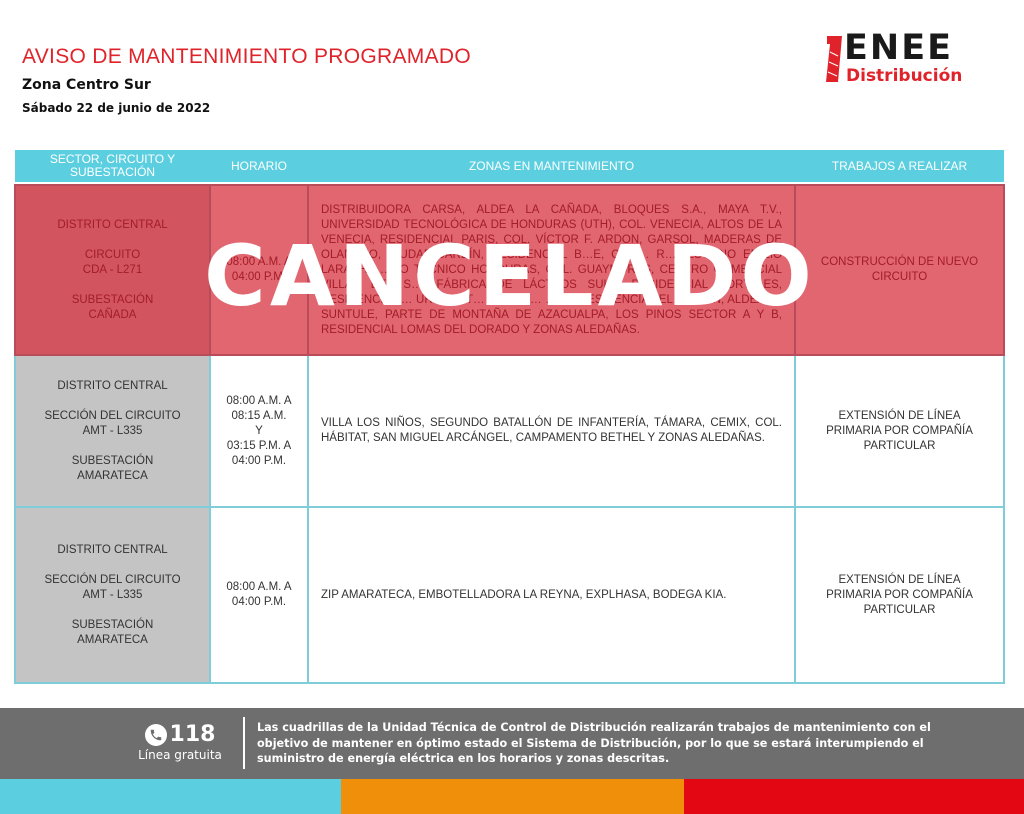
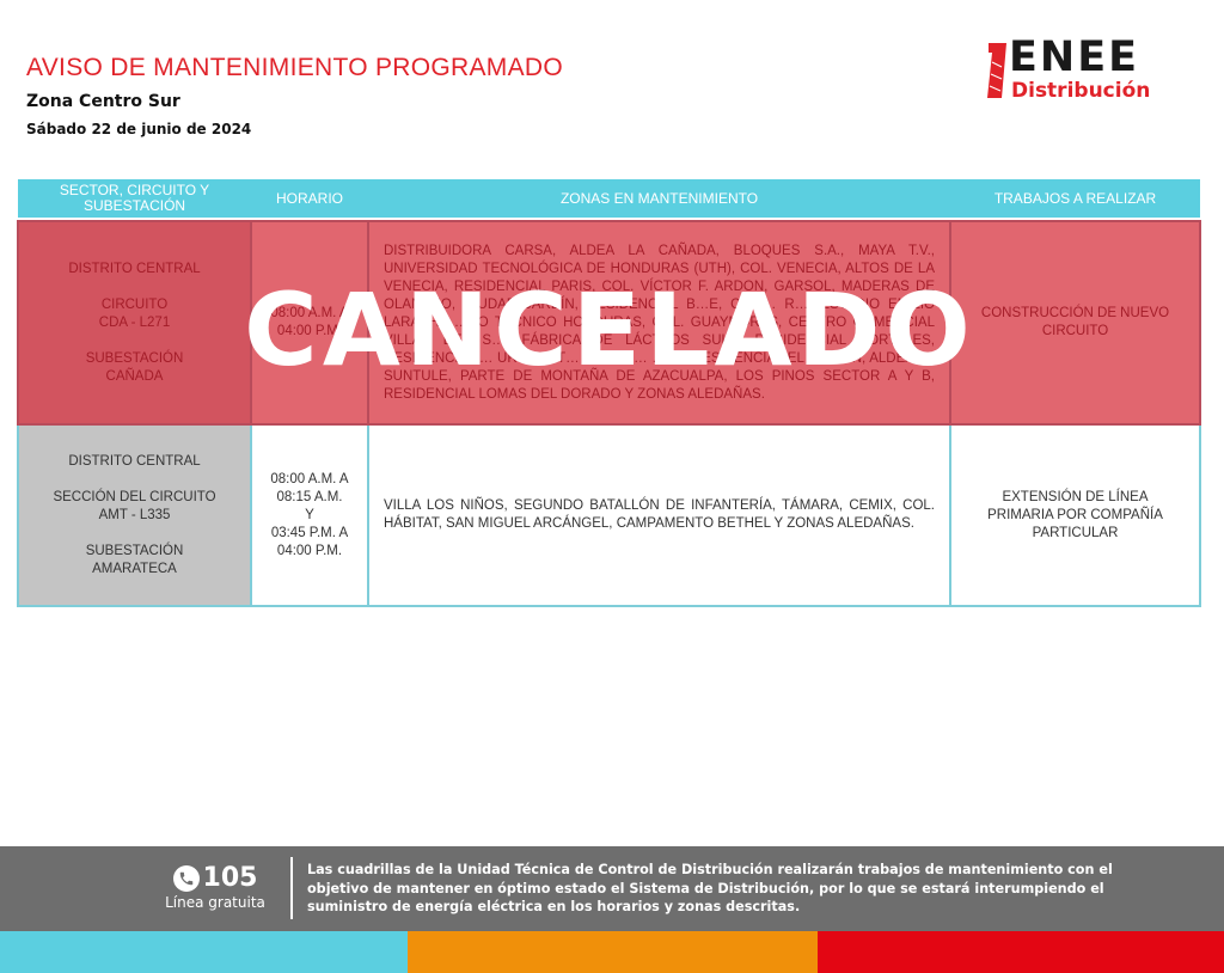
  AVISO DE MANTENIMIENTO PROGRAMADO
  Zona Centro Sur
- Sábado 22 de junio de 2022
+ Sábado 22 de junio de 2024
  ENEE
  Distribución
  SECTOR, CIRCUITO Y SUBESTACIÓN	HORARIO	ZONAS EN MANTENIMIENTO	TRABAJOS A REALIZAR
  DISTRITO CENTRAL CIRCUITO CDA - L271 SUBESTACIÓN CAÑADA	08:00 A.M. A 04:00 P.M.	DISTRIBUIDORA CARSA, ALDEA LA CAÑADA, BLOQUES S.A., MAYA T.V., UNIVERSIDAD TECNOLÓGICA DE HONDURAS (UTH), COL. VENECIA, ALTOS DE LA VENECIA, RESIDENCIAL PARIS, COL. VÍCTOR F. ARDON, GARSOL, MADERAS DE OLANCHO, CIUDAD JARDÍN, RESIDENCIAL B…E, C… … R…, ESTADIO EMILIO LARACH, … TO TÉCNICO HONDURAS, COL. GUAYMURAS, CENTRO COMERCIAL VILLAS DEL S…, FÁBRICA DE LÁCTEOS SULA, RESIDENCIAL PORTALES, RESIDENCIAL … UR… … IT… … O LA… …AS, RESIDENCIAL EL TABLÓN, ALDEA EL SUNTULE, PARTE DE MONTAÑA DE AZACUALPA, LOS PINOS SECTOR A Y B, RESIDENCIAL LOMAS DEL DORADO Y ZONAS ALEDAÑAS.	CONSTRUCCIÓN DE NUEVO CIRCUITO
- DISTRITO CENTRAL SECCIÓN DEL CIRCUITO AMT - L335 SUBESTACIÓN AMARATECA	08:00 A.M. A 08:15 A.M. Y 03:15 P.M. A 04:00 P.M.	VILLA LOS NIÑOS, SEGUNDO BATALLÓN DE INFANTERÍA, TÁMARA, CEMIX, COL. HÁBITAT, SAN MIGUEL ARCÁNGEL, CAMPAMENTO BETHEL Y ZONAS ALEDAÑAS.	EXTENSIÓN DE LÍNEA PRIMARIA POR COMPAÑÍA PARTICULAR
+ DISTRITO CENTRAL SECCIÓN DEL CIRCUITO AMT - L335 SUBESTACIÓN AMARATECA	08:00 A.M. A 08:15 A.M. Y 03:45 P.M. A 04:00 P.M.	VILLA LOS NIÑOS, SEGUNDO BATALLÓN DE INFANTERÍA, TÁMARA, CEMIX, COL. HÁBITAT, SAN MIGUEL ARCÁNGEL, CAMPAMENTO BETHEL Y ZONAS ALEDAÑAS.	EXTENSIÓN DE LÍNEA PRIMARIA POR COMPAÑÍA PARTICULAR
- DISTRITO CENTRAL SECCIÓN DEL CIRCUITO AMT - L335 SUBESTACIÓN AMARATECA	08:00 A.M. A 04:00 P.M.	ZIP AMARATECA, EMBOTELLADORA LA REYNA, EXPLHASA, BODEGA KIA.	EXTENSIÓN DE LÍNEA PRIMARIA POR COMPAÑÍA PARTICULAR
  CANCELADO
- 118
+ 105
  Línea gratuita
  Las cuadrillas de la Unidad Técnica de Control de Distribución realizarán trabajos de mantenimiento con el objetivo de mantener en óptimo estado el Sistema de Distribución, por lo que se estará interumpiendo el suministro de energía eléctrica en los horarios y zonas descritas.
